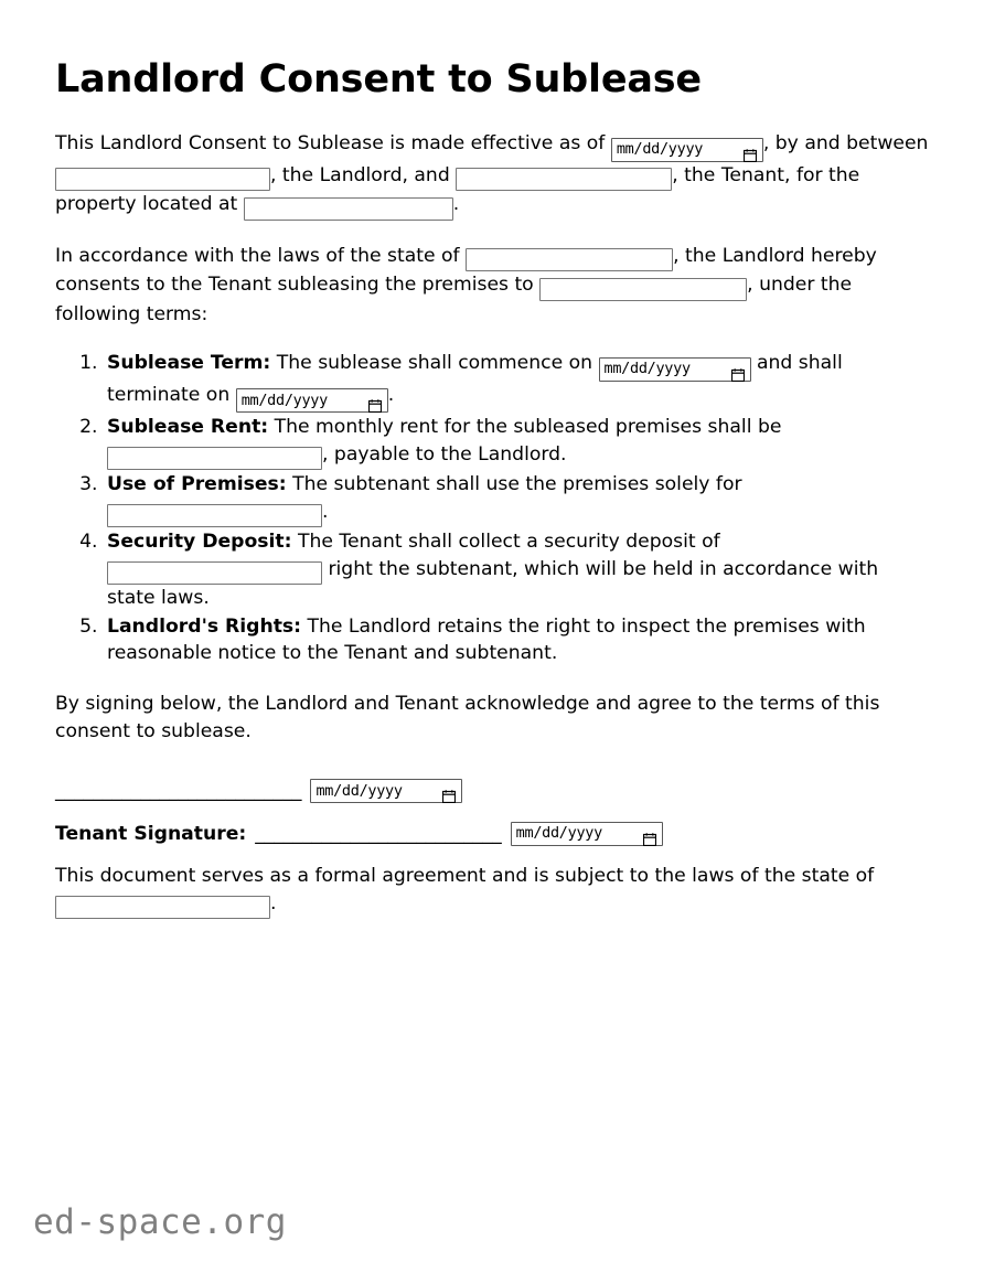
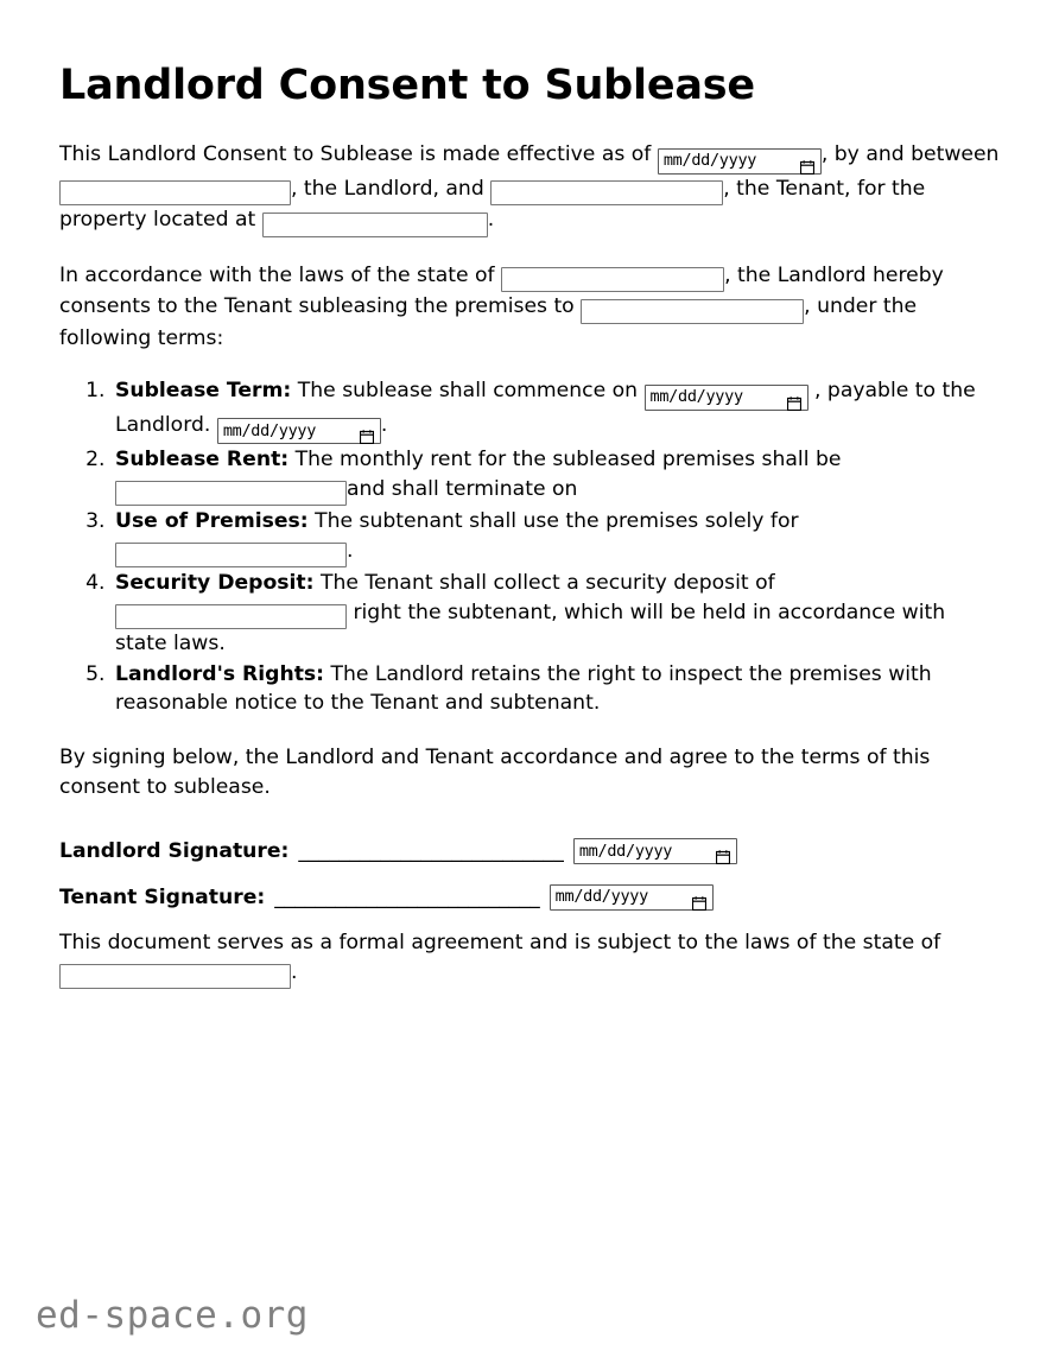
  Landlord Consent to Sublease
  This Landlord Consent to Sublease is made effective as of
  mm/dd/yyyy
  , by and between , the Landlord, and , the Tenant, for the property located at .
  In accordance with the laws of the state of , the Landlord hereby consents to the Tenant subleasing the premises to , under the following terms:
  Sublease Term: The sublease shall commence on
  mm/dd/yyyy
- and shall terminate on
+ , payable to the Landlord.
  mm/dd/yyyy
  .
- Sublease Rent: The monthly rent for the subleased premises shall be , payable to the Landlord.
+ Sublease Rent: The monthly rent for the subleased premises shall be and shall terminate on
  Use of Premises: The subtenant shall use the premises solely for .
  Security Deposit: The Tenant shall collect a security deposit of right the subtenant, which will be held in accordance with state laws.
  Landlord's Rights: The Landlord retains the right to inspect the premises with reasonable notice to the Tenant and subtenant.
- By signing below, the Landlord and Tenant acknowledge and agree to the terms of this consent to sublease.
+ By signing below, the Landlord and Tenant accordance and agree to the terms of this consent to sublease.
+ Landlord Signature:
  __________________________
  mm/dd/yyyy
  Tenant Signature:
  __________________________
  mm/dd/yyyy
  This document serves as a formal agreement and is subject to the laws of the state of .
  ed-space.org
